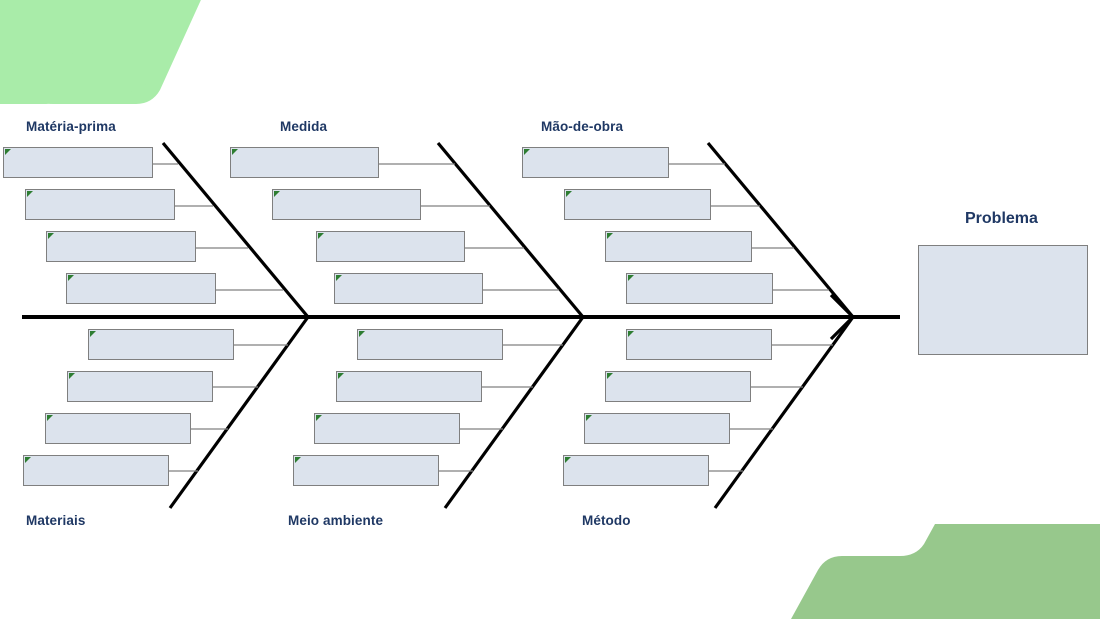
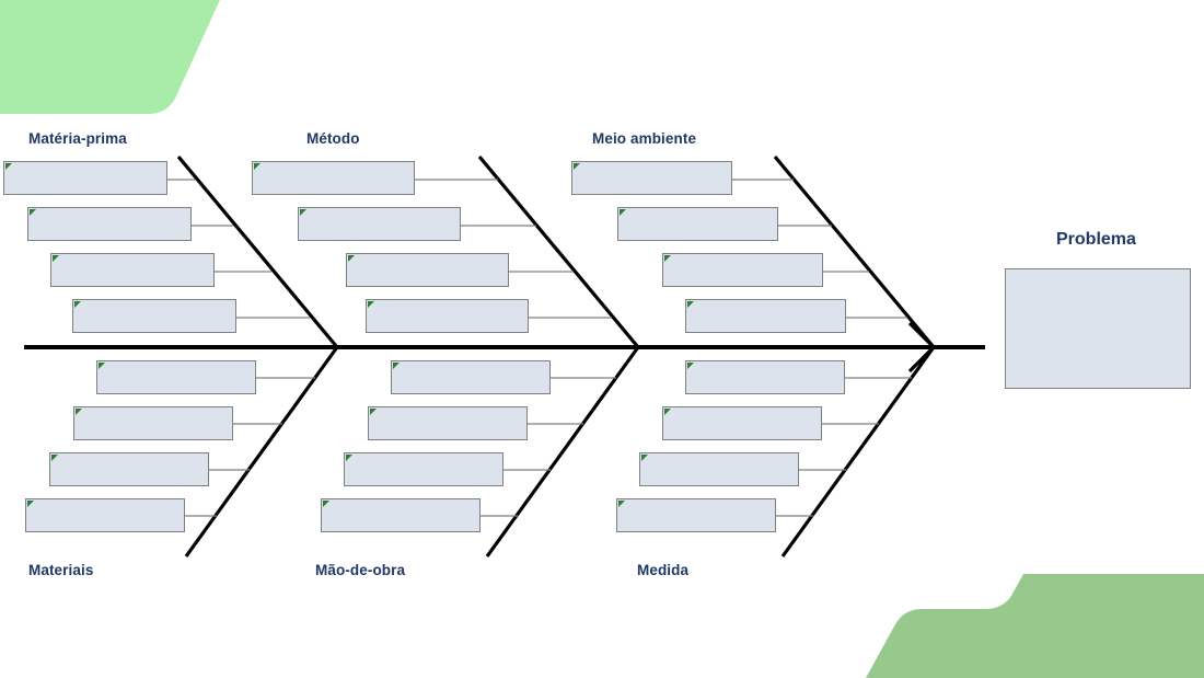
  Matéria-prima
- Medida
+ Método
- Mão-de-obra
+ Meio ambiente
  Materiais
- Meio ambiente
+ Mão-de-obra
- Método
+ Medida
  Problema
